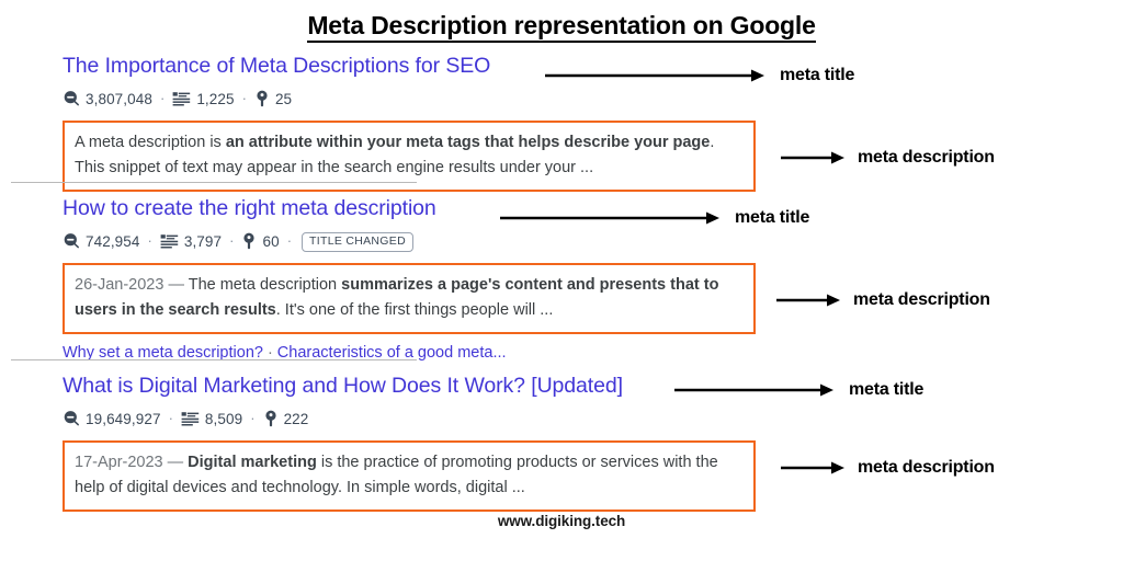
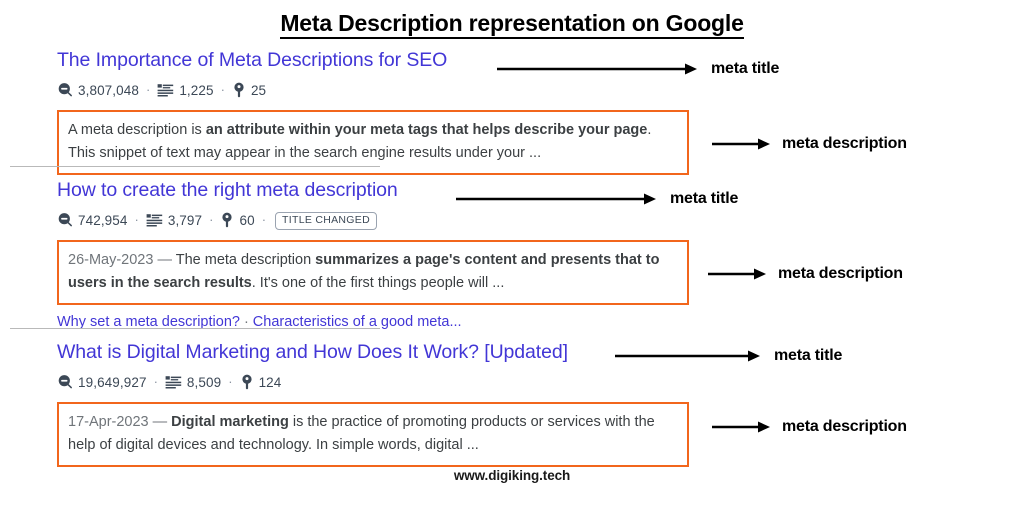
  Meta Description representation on Google
  The Importance of Meta Descriptions for SEO
  3,807,048
  ·
  1,225
  ·
  25
  A meta description is an attribute within your meta tags that helps describe your page. This snippet of text may appear in the search engine results under your ...
  How to create the right meta description
  742,954
  ·
  3,797
  ·
  60
  ·
  TITLE CHANGED
- 26-Jan-2023 — The meta description summarizes a page's content and presents that to users in the search results. It's one of the first things people will ...
+ 26-May-2023 — The meta description summarizes a page's content and presents that to users in the search results. It's one of the first things people will ...
  Why set a meta description? · Characteristics of a good meta...
  What is Digital Marketing and How Does It Work? [Updated]
  19,649,927
  ·
  8,509
  ·
- 222
+ 124
  17-Apr-2023 — Digital marketing is the practice of promoting products or services with the help of digital devices and technology. In simple words, digital ...
  meta title
  meta description
  meta title
  meta description
  meta title
  meta description
  www.digiking.tech
